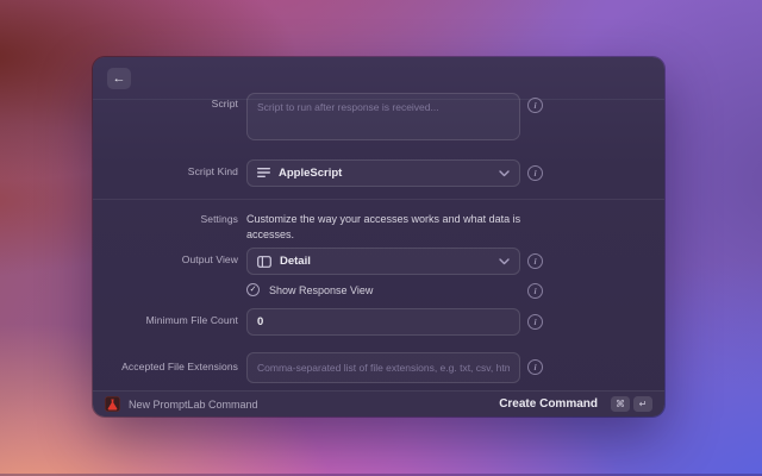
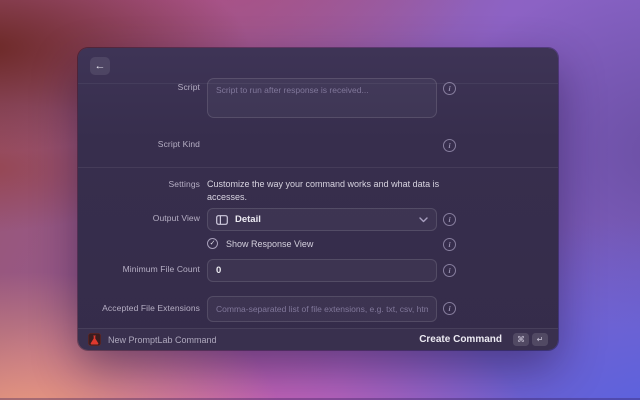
  ←
  Script
  Script to run after response is received...
  i
  Script Kind
- AppleScript
  i
  Settings
- Customize the way your accesses works and what data is accesses.
+ Customize the way your command works and what data is accesses.
  Output View
  Detail
  i
  Show Response View
  i
  Minimum File Count
  0
  i
  Accepted File Extensions
  Comma-separated list of file extensions, e.g. txt, csv, htm
  i
  New PromptLab Command
  Create Command
  ⌘
  ↵
